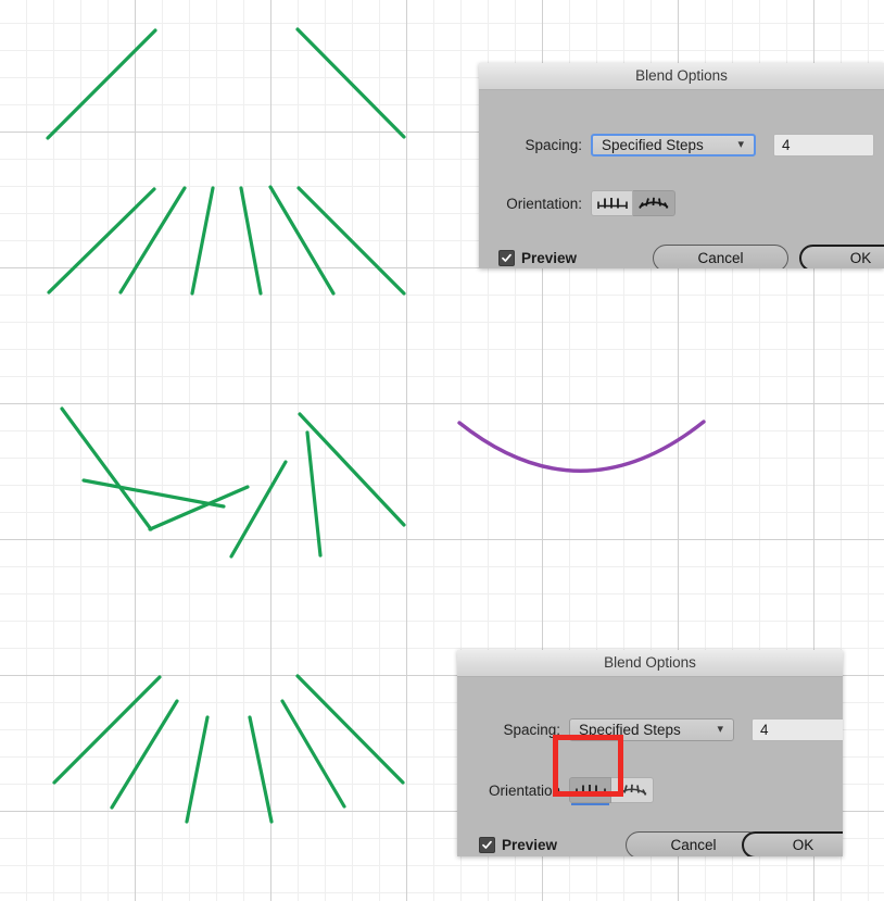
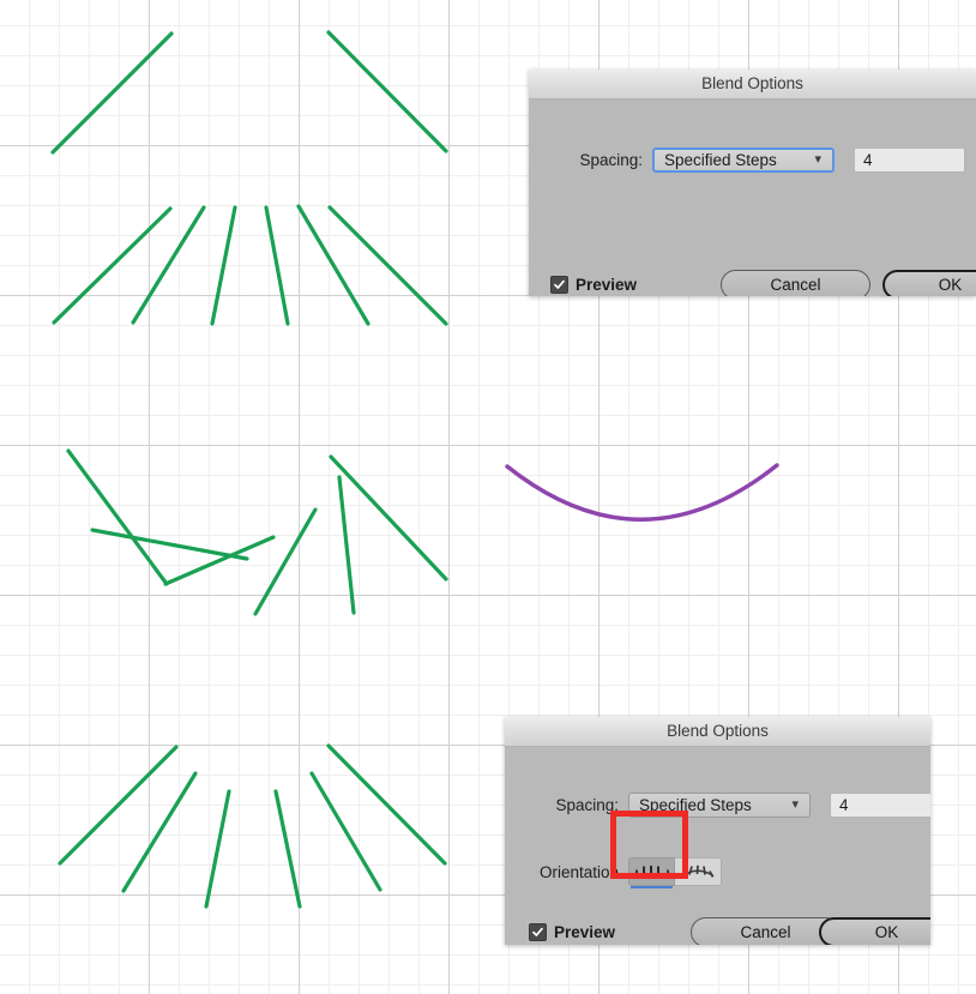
  Blend Options
  Spacing:
  Specified Steps
  ▾
  4
- Orientation:
  Preview
  Cancel
  OK
  Blend Options
  Spacing:
  Specified Steps
  ▾
  4
  Orientation
  Preview
  Cancel
  OK
